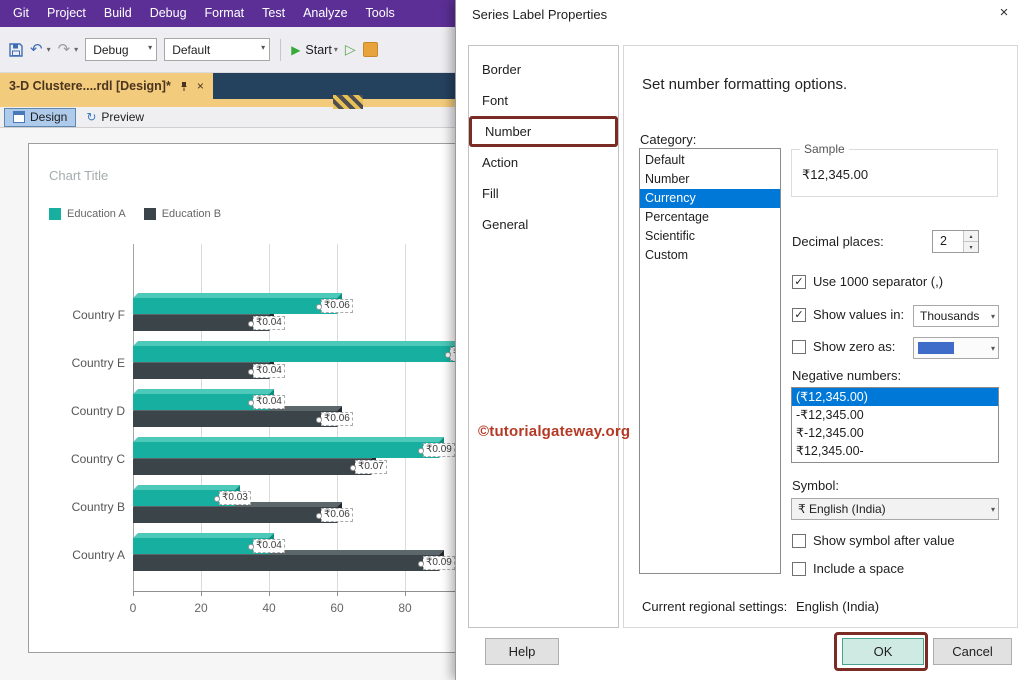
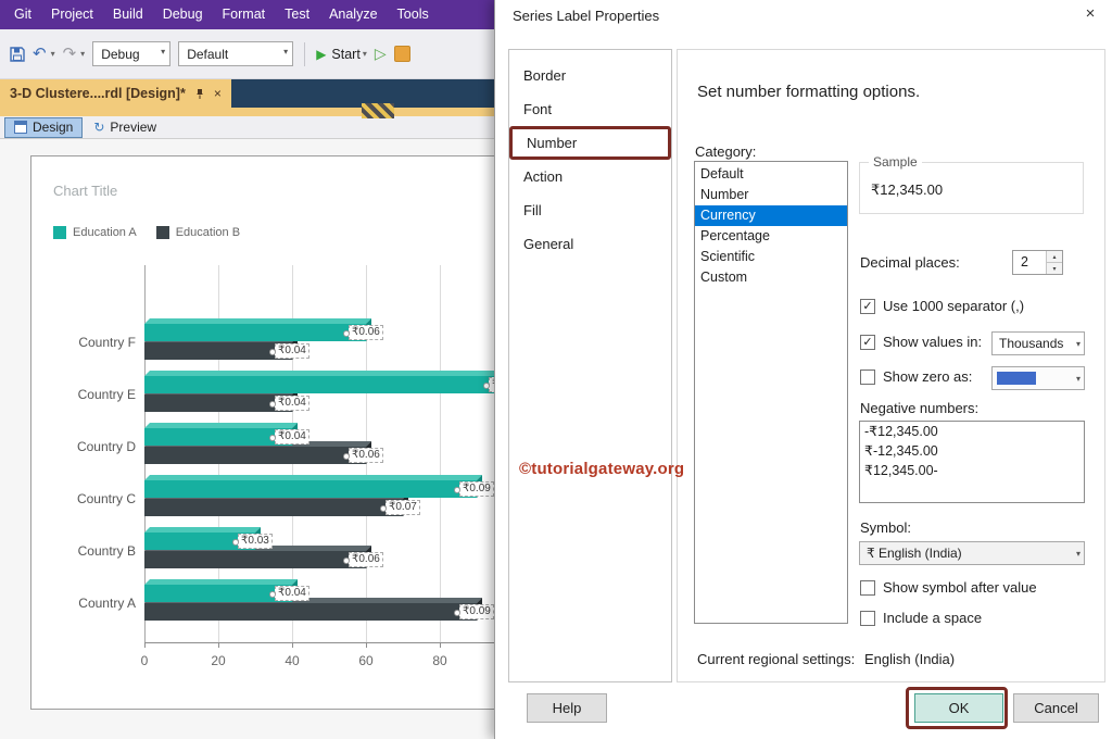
  Git
  Project
  Build
  Debug
  Format
  Test
  Analyze
  Tools
  ↶
  ▾
  ↷
  ▾
  Debug
  ▾
  Default
  ▾
  ▶
  Start
  ▾
  ▷
  3-D Clustere....rdl [Design]*
  ×
  Design
  ↻
  Preview
  Chart Title
  Education A
  Education B
  0
  20
  40
  60
  80
  Country F
  ₹0.06
  ₹0.04
  Country E
  ₹0.04
  Country D
  ₹0.04
  ₹0.06
  Country C
  ₹0.09
  ₹0.07
  Country B
  ₹0.03
  ₹0.06
  Country A
  ₹0.04
  ₹0.09
  Series Label Properties
  ×
  Border
  Font
  Number
  Action
  Fill
  General
  Set number formatting options.
  Category:
  Default
  Number
  Currency
  Percentage
  Scientific
  Custom
  Sample
  ₹12,345.00
  Decimal places:
  2
  Use 1000 separator (,)
  Show values in:
  Thousands
  ▾
  Show zero as:
  ▾
  Negative numbers:
- (₹12,345.00)
  -₹12,345.00
  ₹-12,345.00
  ₹12,345.00-
  Symbol:
  ₹ English (India)
  ▾
  Show symbol after value
  Include a space
  Current regional settings:
  English (India)
  Help
  OK
  Cancel
  ©tutorialgateway.org
